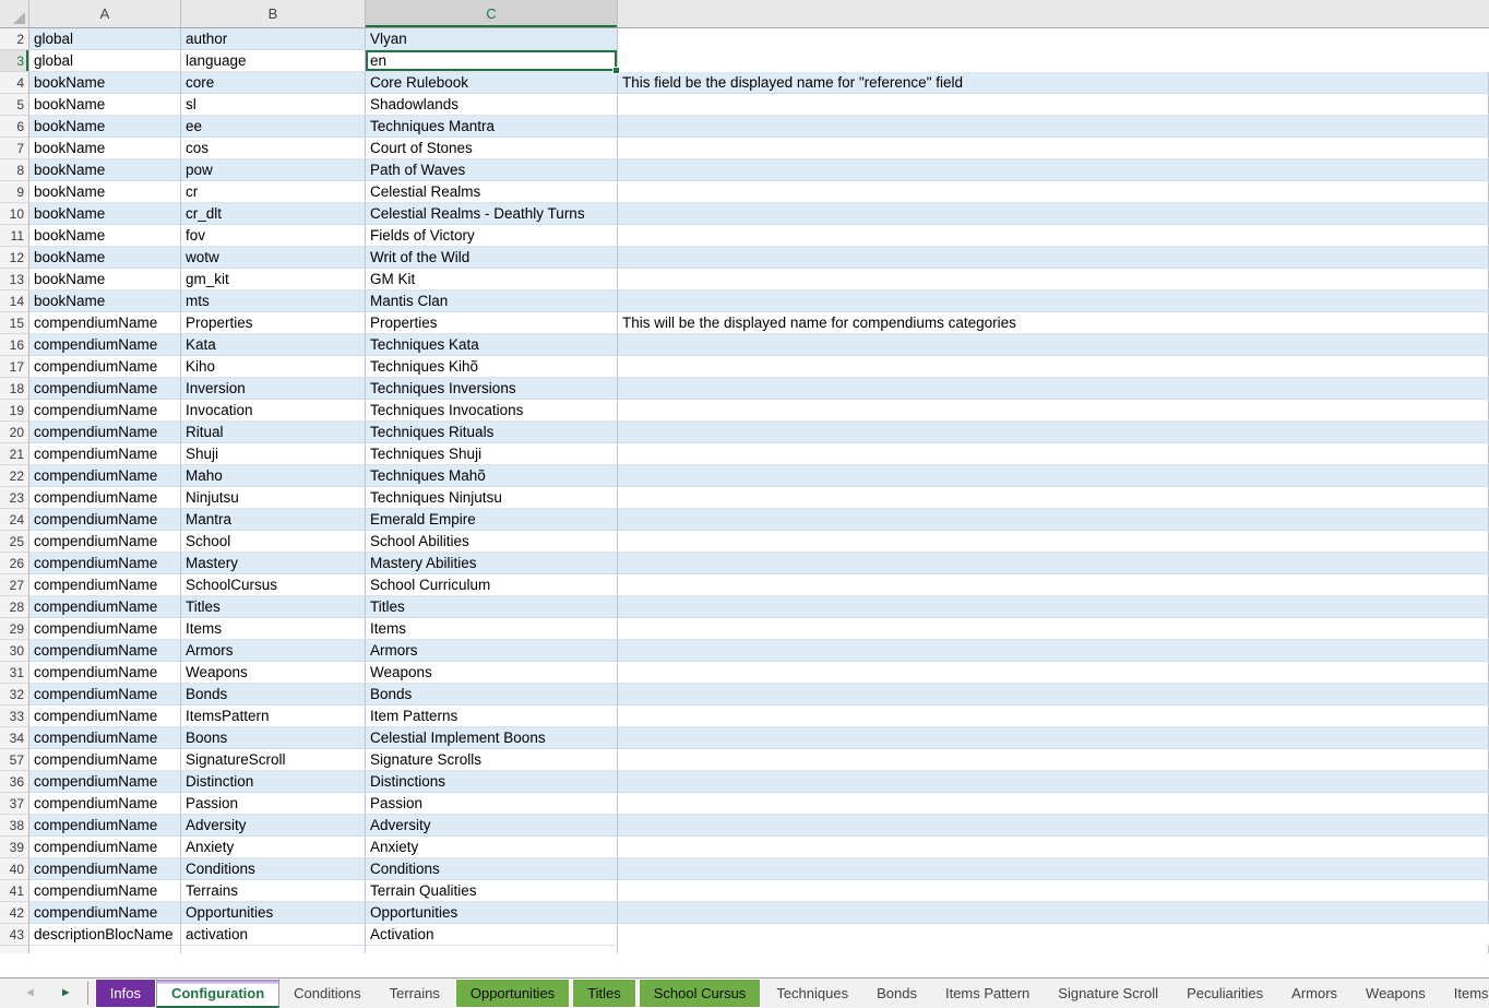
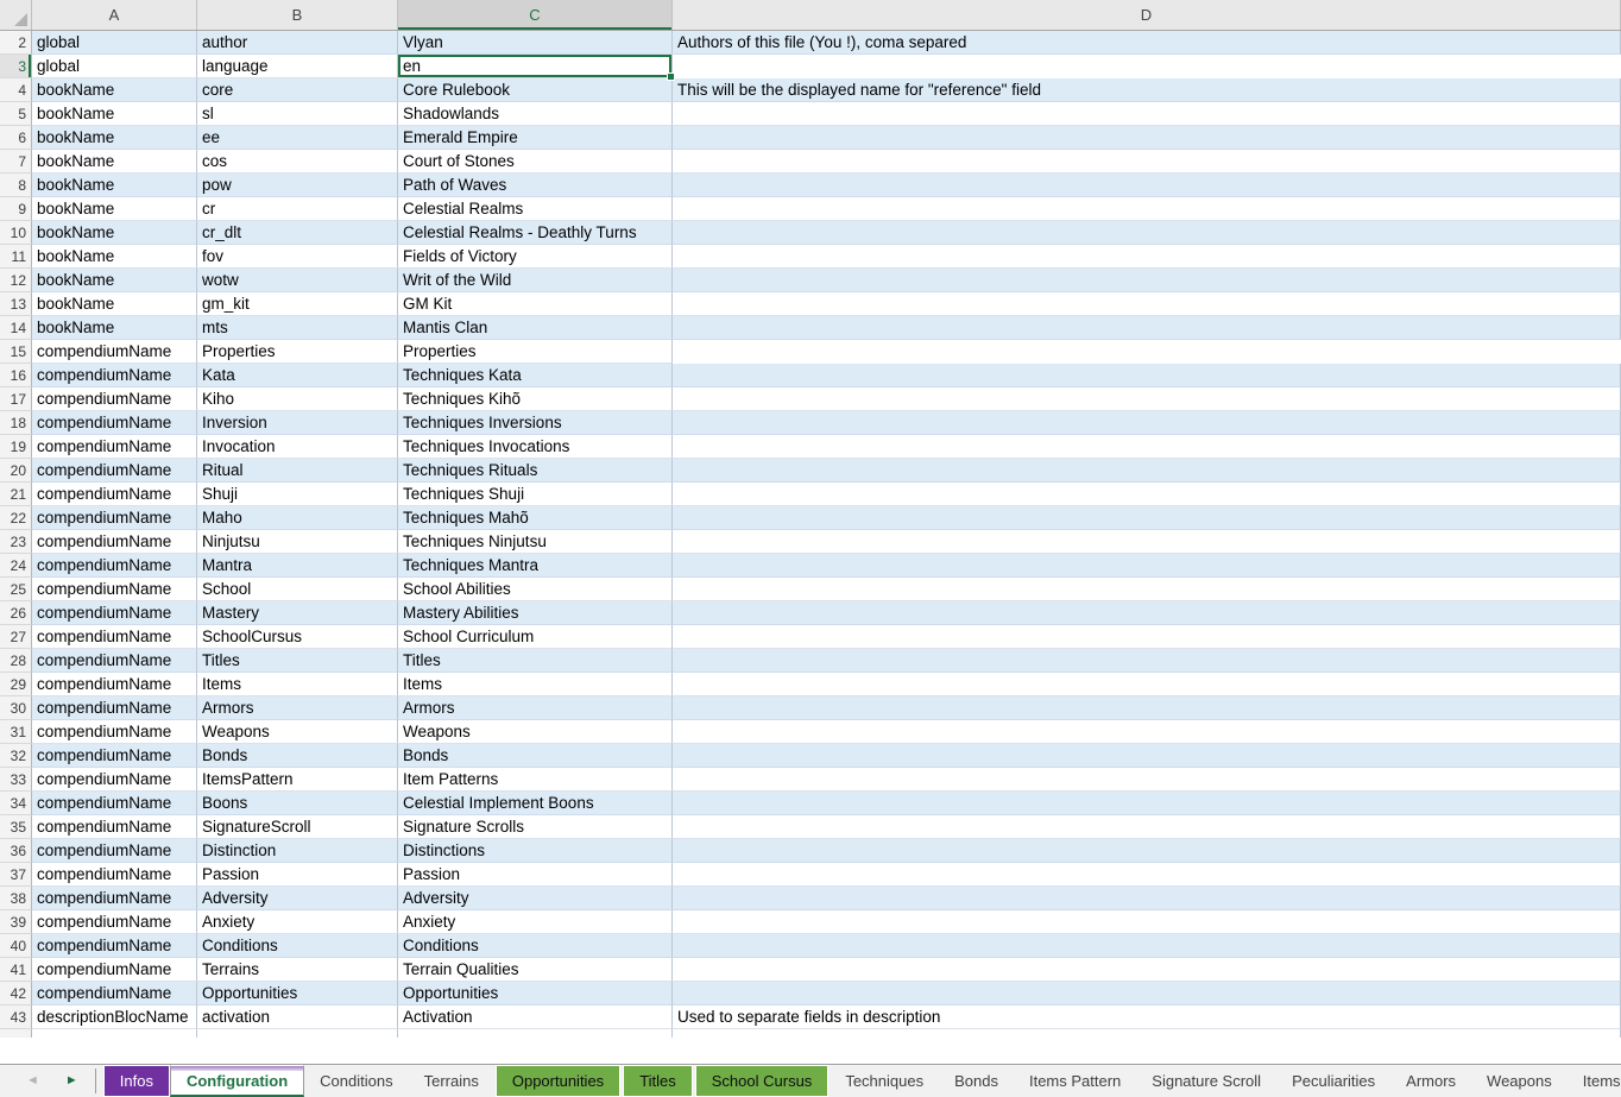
  A
  B
  C
+ D
  2
  global
  author
  Vlyan
+ Authors of this file (You !), coma separed
  3
  global
  language
  en
  4
  bookName
  core
  Core Rulebook
- This field be the displayed name for "reference" field
+ This will be the displayed name for "reference" field
  5
  bookName
  sl
  Shadowlands
  6
  bookName
  ee
- Techniques Mantra
+ Emerald Empire
  7
  bookName
  cos
  Court of Stones
  8
  bookName
  pow
  Path of Waves
  9
  bookName
  cr
  Celestial Realms
  10
  bookName
  cr_dlt
  Celestial Realms - Deathly Turns
  11
  bookName
  fov
  Fields of Victory
  12
  bookName
  wotw
  Writ of the Wild
  13
  bookName
  gm_kit
  GM Kit
  14
  bookName
  mts
  Mantis Clan
  15
  compendiumName
  Properties
  Properties
- This will be the displayed name for compendiums categories
  16
  compendiumName
  Kata
  Techniques Kata
  17
  compendiumName
  Kiho
  Techniques Kihõ
  18
  compendiumName
  Inversion
  Techniques Inversions
  19
  compendiumName
  Invocation
  Techniques Invocations
  20
  compendiumName
  Ritual
  Techniques Rituals
  21
  compendiumName
  Shuji
  Techniques Shuji
  22
  compendiumName
  Maho
  Techniques Mahõ
  23
  compendiumName
  Ninjutsu
  Techniques Ninjutsu
  24
  compendiumName
  Mantra
- Emerald Empire
+ Techniques Mantra
  25
  compendiumName
  School
  School Abilities
  26
  compendiumName
  Mastery
  Mastery Abilities
  27
  compendiumName
  SchoolCursus
  School Curriculum
  28
  compendiumName
  Titles
  Titles
  29
  compendiumName
  Items
  Items
  30
  compendiumName
  Armors
  Armors
  31
  compendiumName
  Weapons
  Weapons
  32
  compendiumName
  Bonds
  Bonds
  33
  compendiumName
  ItemsPattern
  Item Patterns
  34
  compendiumName
  Boons
  Celestial Implement Boons
- 57
+ 35
  compendiumName
  SignatureScroll
  Signature Scrolls
  36
  compendiumName
  Distinction
  Distinctions
  37
  compendiumName
  Passion
  Passion
  38
  compendiumName
  Adversity
  Adversity
  39
  compendiumName
  Anxiety
  Anxiety
  40
  compendiumName
  Conditions
  Conditions
  41
  compendiumName
  Terrains
  Terrain Qualities
  42
  compendiumName
  Opportunities
  Opportunities
  43
  descriptionBlocName
  activation
  Activation
+ Used to separate fields in description
  ◄
  ►
  Infos
  Configuration
  Conditions
  Terrains
  Opportunities
  Titles
  School Cursus
  Techniques
  Bonds
  Items Pattern
  Signature Scroll
  Peculiarities
  Armors
  Weapons
  Items
